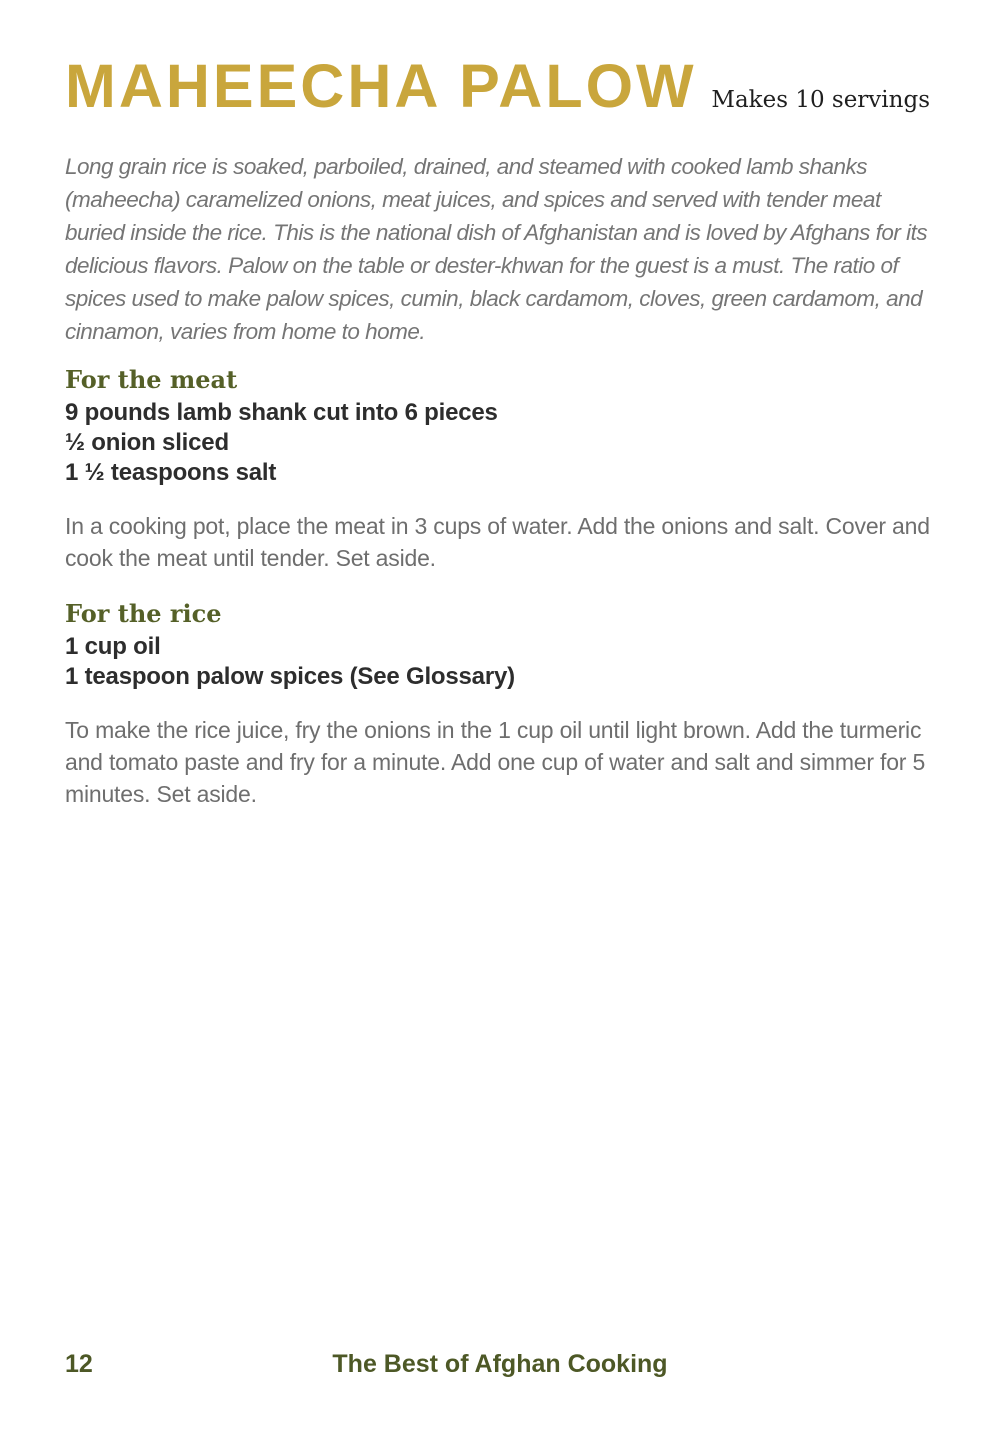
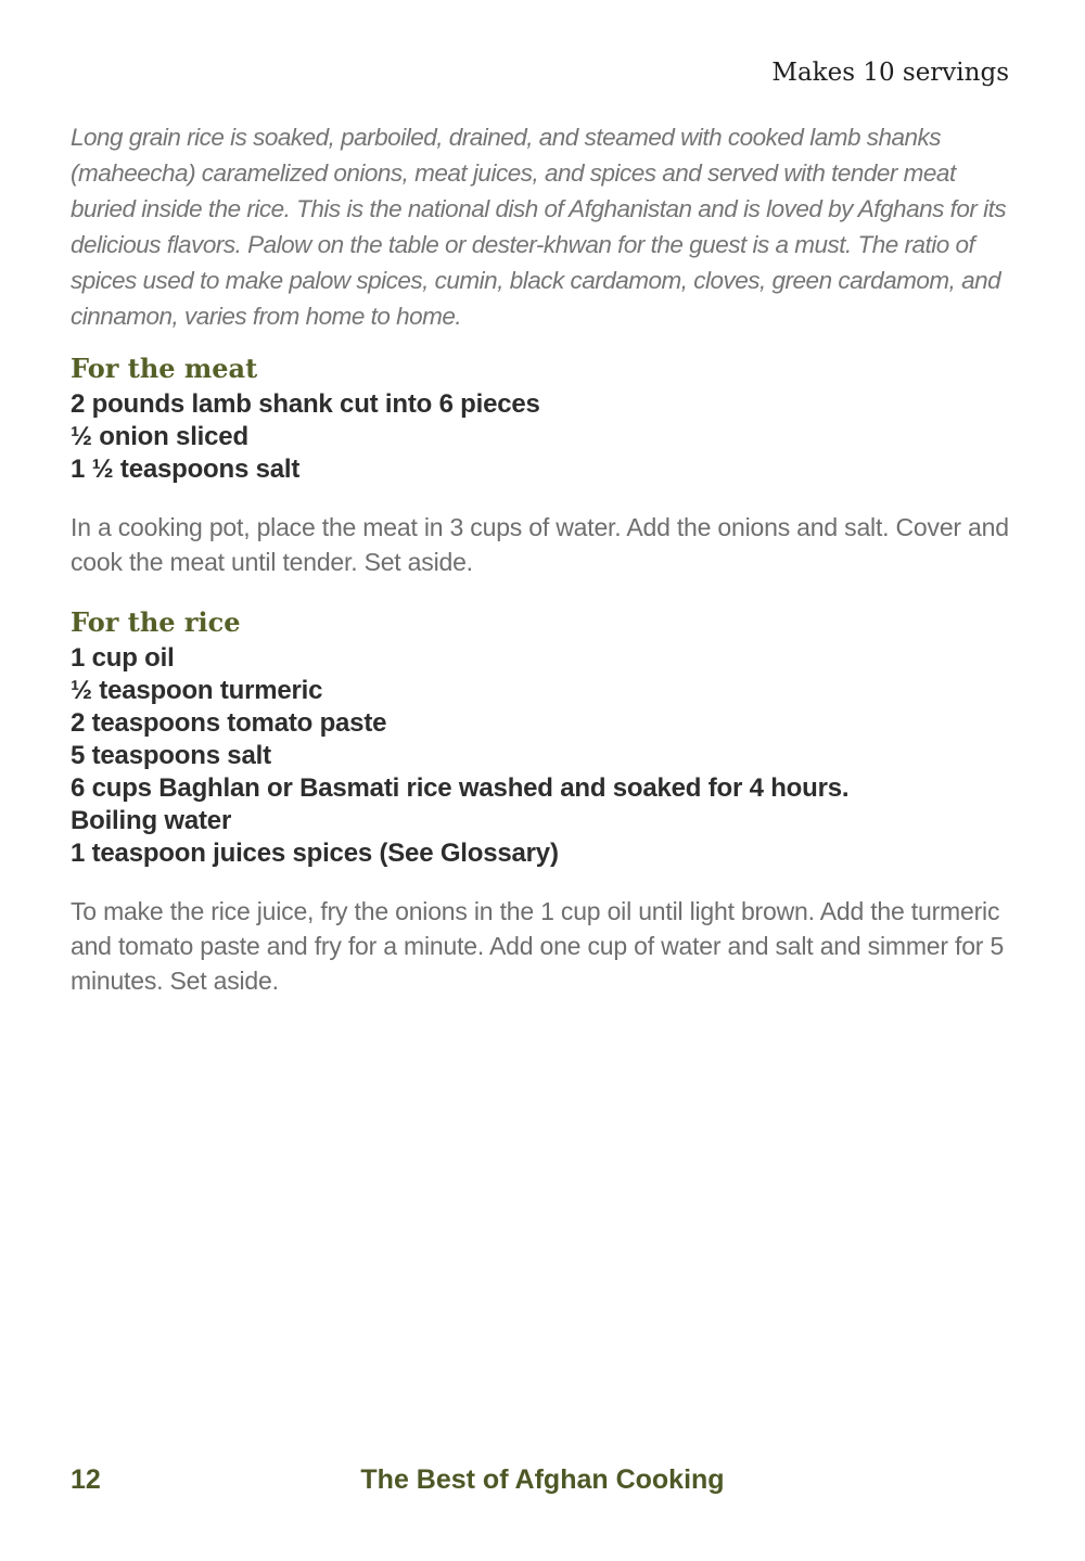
- MAHEECHA PALOW
  Makes 10 servings
  Long grain rice is soaked, parboiled, drained, and steamed with cooked lamb shanks (maheecha) caramelized onions, meat juices, and spices and served with tender meat buried inside the rice. This is the national dish of Afghanistan and is loved by Afghans for its delicious flavors. Palow on the table or dester-khwan for the guest is a must. The ratio of spices used to make palow spices, cumin, black cardamom, cloves, green cardamom, and cinnamon, varies from home to home.
  For the meat
- 9 pounds lamb shank cut into 6 pieces
+ 2 pounds lamb shank cut into 6 pieces
  ½ onion sliced
  1 ½ teaspoons salt
  In a cooking pot, place the meat in 3 cups of water. Add the onions and salt. Cover and cook the meat until tender. Set aside.
  For the rice
  1 cup oil
+ ½ teaspoon turmeric
+ 2 teaspoons tomato paste
+ 5 teaspoons salt
+ 6 cups Baghlan or Basmati rice washed and soaked for 4 hours.
+ Boiling water
- 1 teaspoon palow spices (See Glossary)
+ 1 teaspoon juices spices (See Glossary)
  To make the rice juice, fry the onions in the 1 cup oil until light brown. Add the turmeric and tomato paste and fry for a minute. Add one cup of water and salt and simmer for 5 minutes. Set aside.
  12
  The Best of Afghan Cooking
